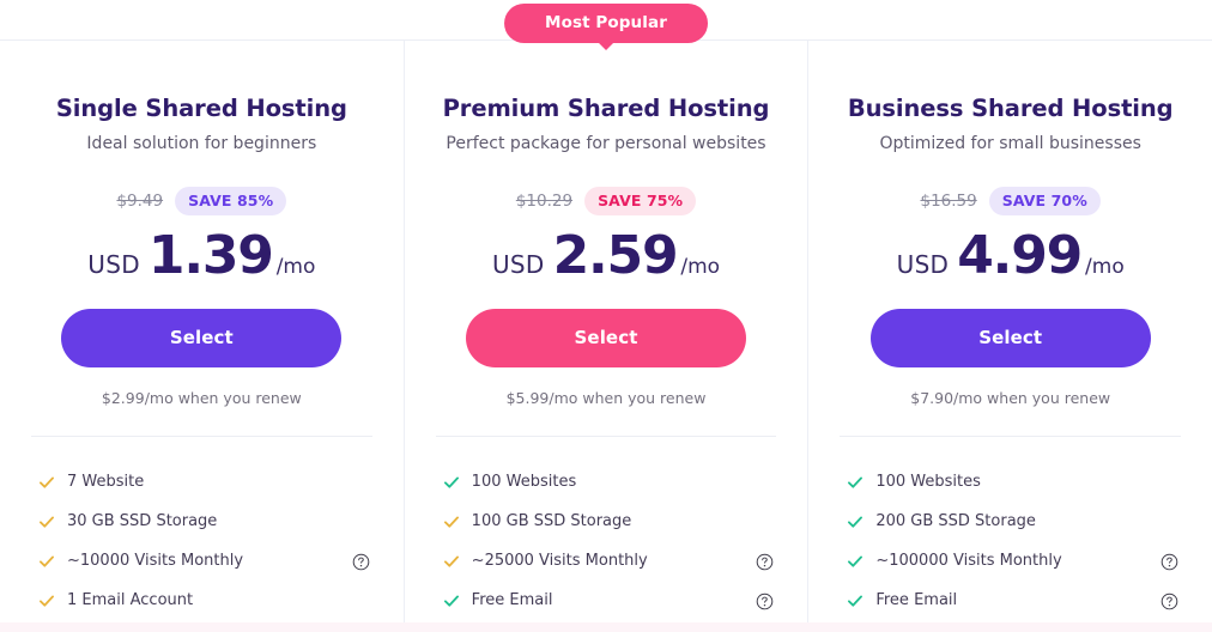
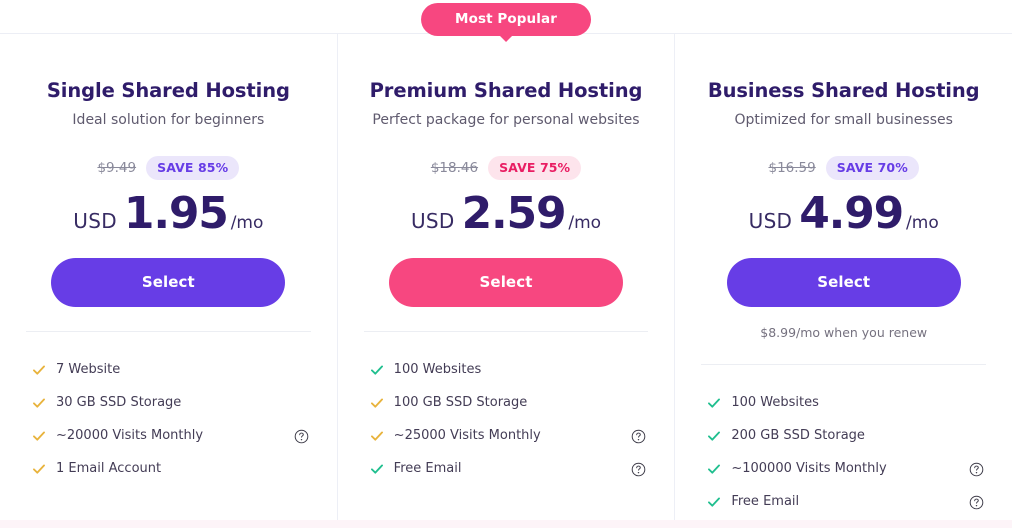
  Single Shared Hosting
  Ideal solution for beginners
  $9.49
  SAVE 85%
  USD
- 1.39
+ 1.95
  /mo
  Select
- $2.99/mo when you renew
  7 Website
  30 GB SSD Storage
- ~10000 Visits Monthly
+ ~20000 Visits Monthly
  1 Email Account
  Most Popular
  Premium Shared Hosting
  Perfect package for personal websites
- $10.29
+ $18.46
  SAVE 75%
  USD
  2.59
  /mo
  Select
- $5.99/mo when you renew
  100 Websites
  100 GB SSD Storage
  ~25000 Visits Monthly
  Free Email
  Business Shared Hosting
  Optimized for small businesses
  $16.59
  SAVE 70%
  USD
  4.99
  /mo
  Select
- $7.90/mo when you renew
+ $8.99/mo when you renew
  100 Websites
  200 GB SSD Storage
  ~100000 Visits Monthly
  Free Email
